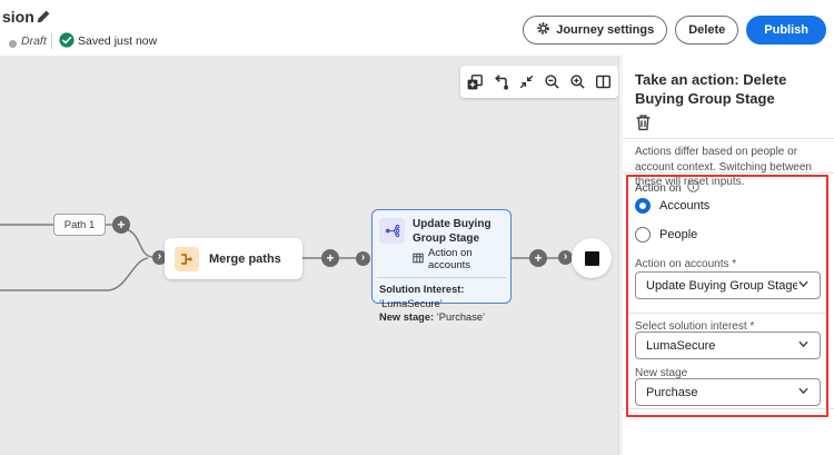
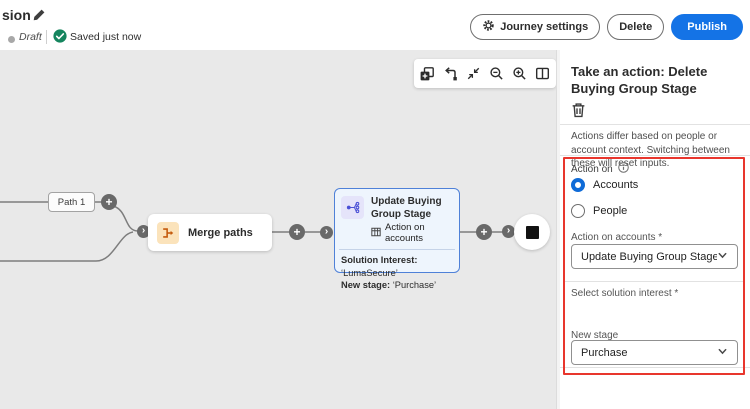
  sion
  Draft
  Saved just now
  Journey settings
  Delete
  Publish
  Path 1
  +
  ›
  Merge paths
  +
  ›
  Update Buying Group Stage
  Action on accounts
  Solution Interest: ‘LumaSecure’
  New stage: ‘Purchase’
  +
  ›
  Take an action: Delete Buying Group Stage
  Actions differ based on people or account context. Switching between these will ret inputs.
  Action on
  Accounts
  People
  Action on accounts *
  Update Buying Group Stage
  Select solution interest *
- LumaSecure
  New stage
  Purchase
